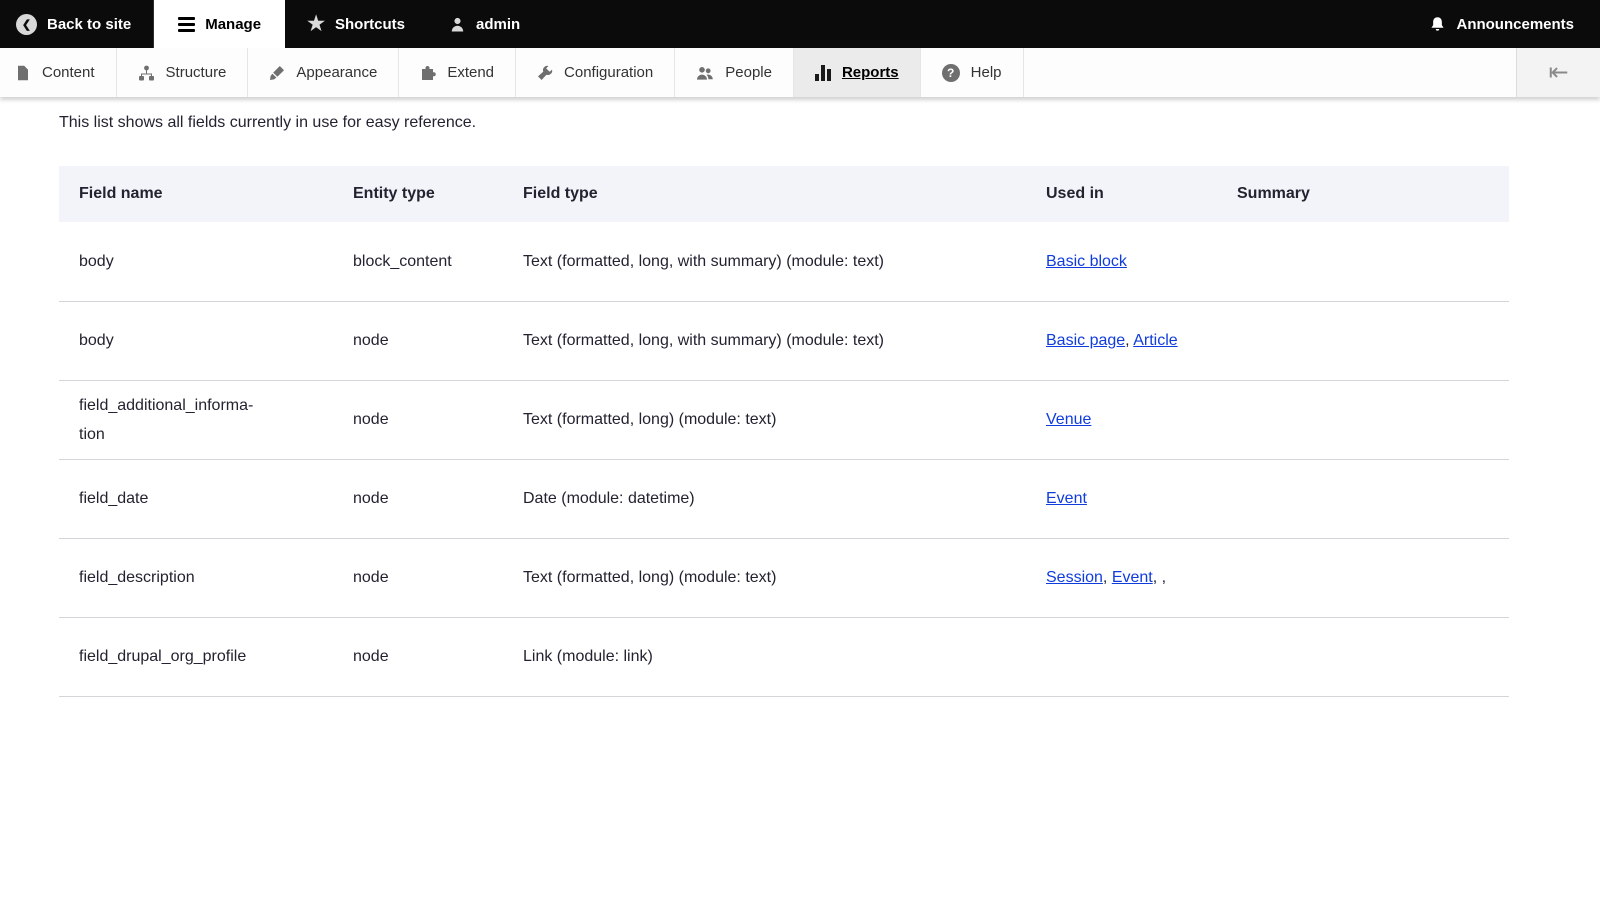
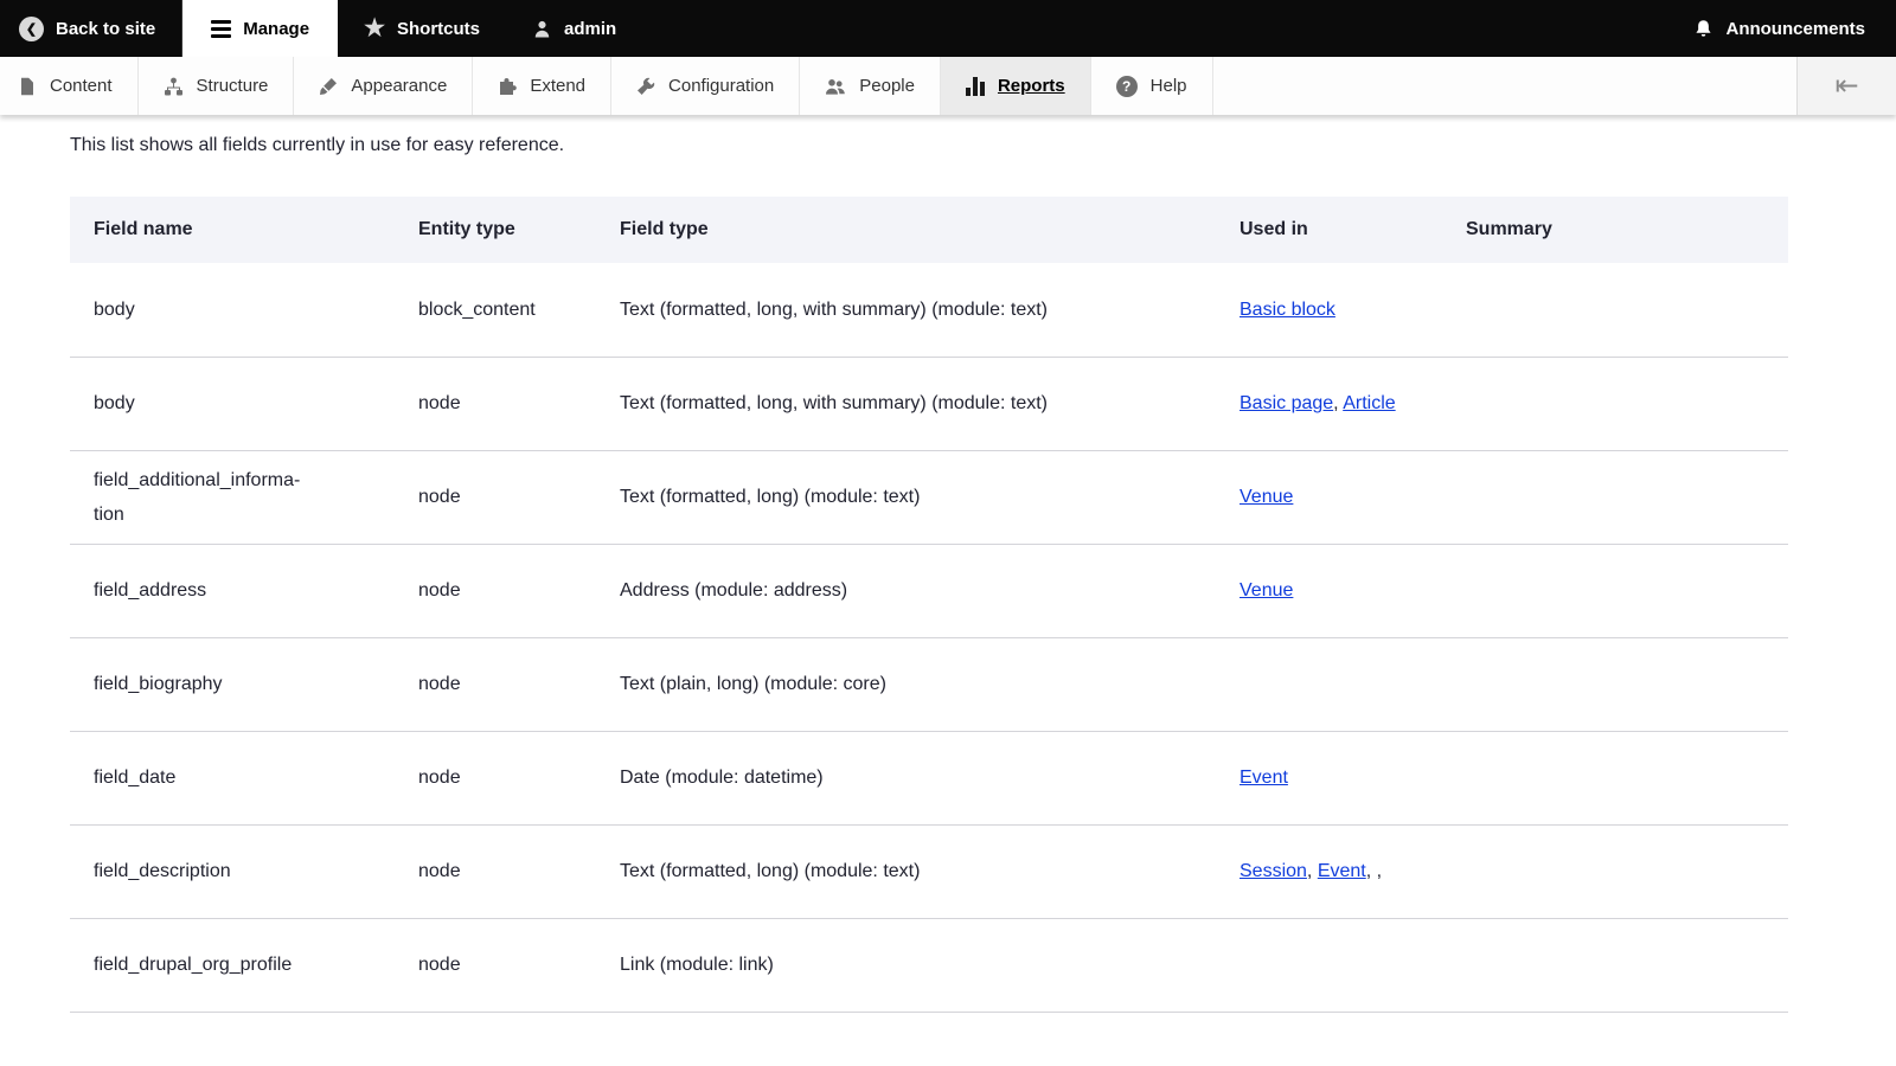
  ❮
  Back to site
  Manage
  ★
  Shortcuts
  admin
  Announcements
  Content
  Structure
  Appearance
  Extend
  Configuration
  People
  Reports
  ?
  Help
  ⇤
  This list shows all fields currently in use for easy reference.
  Field name	Entity type	Field type	Used in	Summary
  body	block_content	Text (formatted, long, with summary) (module: text)	Basic block
  body	node	Text (formatted, long, with summary) (module: text)	Basic page, Article
  field_additional_informa­tion	node	Text (formatted, long) (module: text)	Venue
+ field_address	node	Address (module: address)	Venue
+ field_biography	node	Text (plain, long) (module: core)
  field_date	node	Date (module: datetime)	Event
  field_description	node	Text (formatted, long) (module: text)	Session, Event, ,
  field_drupal_org_profile	node	Link (module: link)
